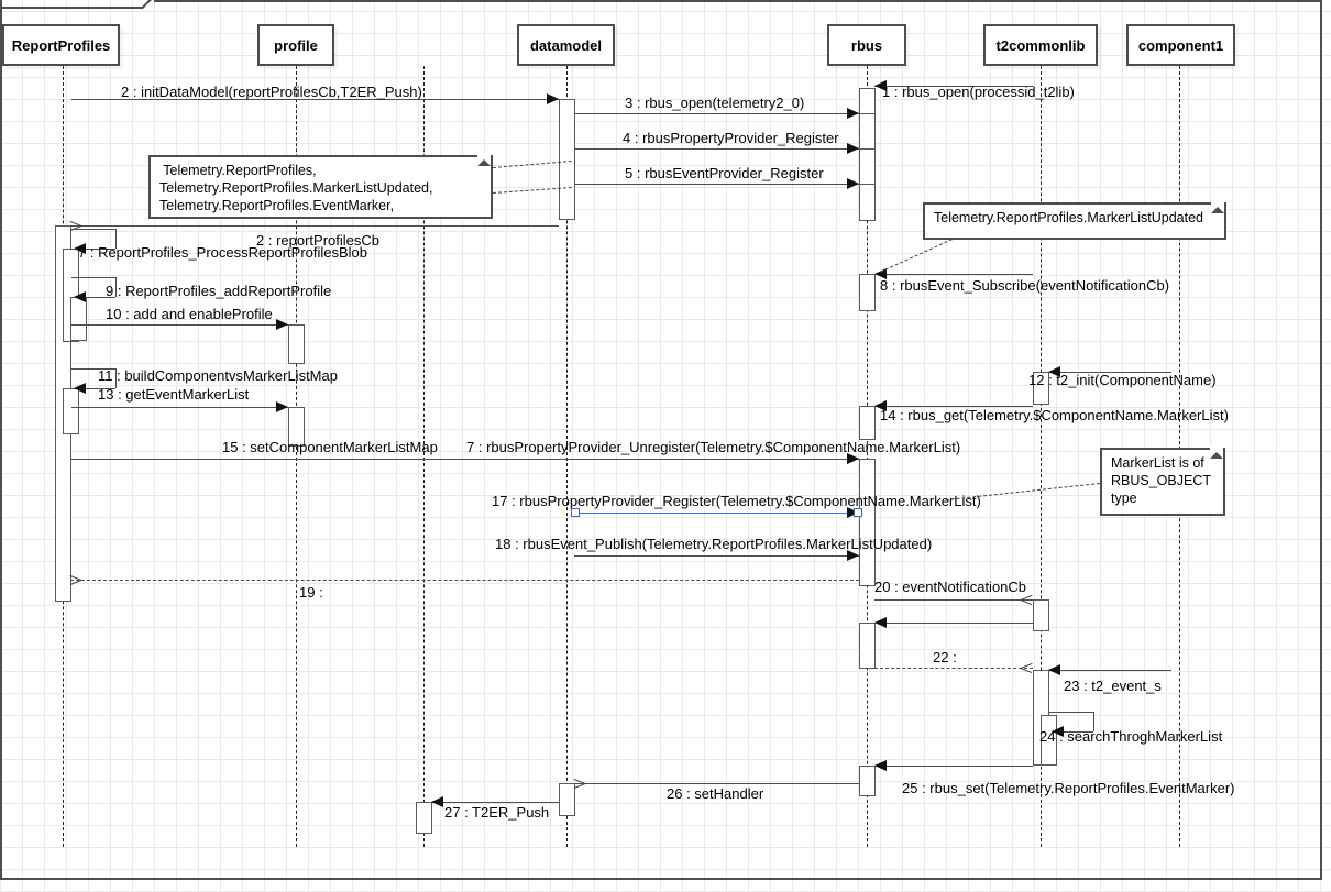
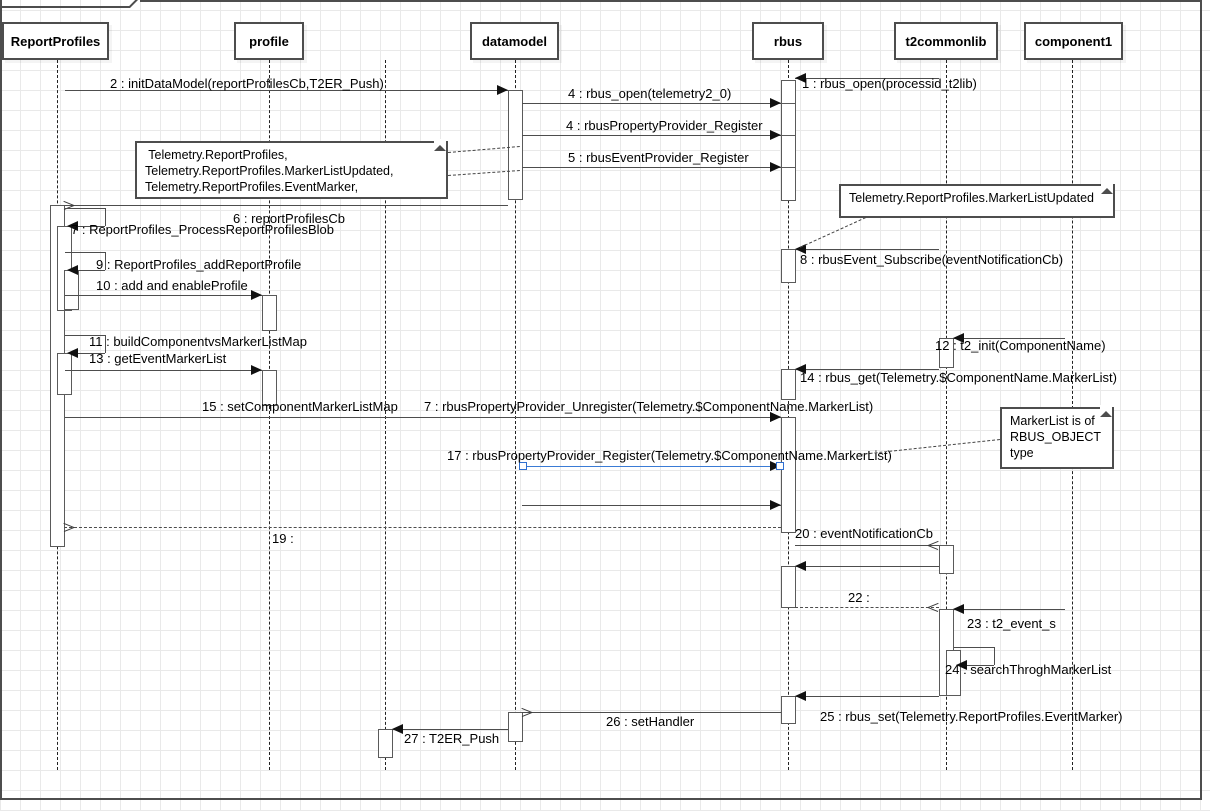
  ReportProfiles
  profile
  datamodel
  rbus
  t2commonlib
  component1
  1 : rbus_open(processid_t2lib)
  2 : initDataModel(reportProfilesCb,T2ER_Push)
- 3 : rbus_open(telemetry2_0)
+ 4 : rbus_open(telemetry2_0)
  4 : rbusPropertyProvider_Register
  5 : rbusEventProvider_Register
- 2 : reportProfilesCb
+ 6 : reportProfilesCb
  7 : ReportProfiles_ProcessReportProfilesBlob
  9 : ReportProfiles_addReportProfile
  10 : add and enableProfile
  11 : buildComponentvsMarkerListMap
  13 : getEventMarkerList
  8 : rbusEvent_Subscribe(eventNotificationCb)
  12 : t2_init(ComponentName)
  14 : rbus_get(Telemetry.$ComponentName.MarkerList)
  15 : setComponentMarkerListMap
  7 : rbusPropertyProvider_Unregister(Telemetry.$ComponentName.MarkerList)
  17 : rbusPropertyProvider_Register(Telemetry.$ComponentName.MarkerList)
- 18 : rbusEvent_Publish(Telemetry.ReportProfiles.MarkerListUpdated)
  19 :
  20 : eventNotificationCb
  22 :
  23 : t2_event_s
  24 : searchThroghMarkerList
  25 : rbus_set(Telemetry.ReportProfiles.EventMarker)
  26 : setHandler
  27 : T2ER_Push
  Telemetry.ReportProfiles,
  Telemetry.ReportProfiles.MarkerListUpdated,
  Telemetry.ReportProfiles.EventMarker,
  Telemetry.ReportProfiles.MarkerListUpdated
  MarkerList is of
  RBUS_OBJECT
  type
